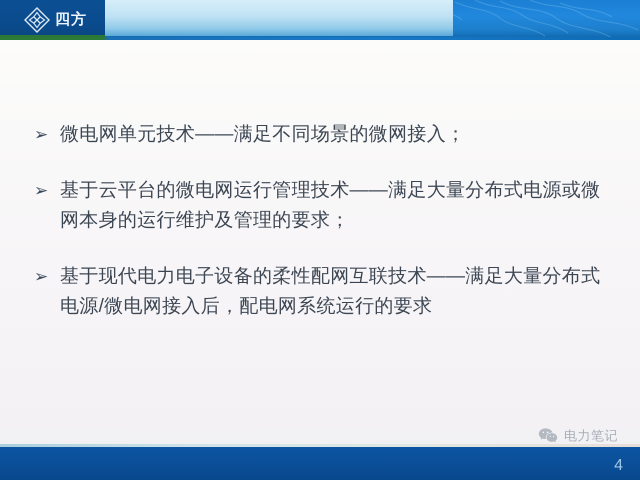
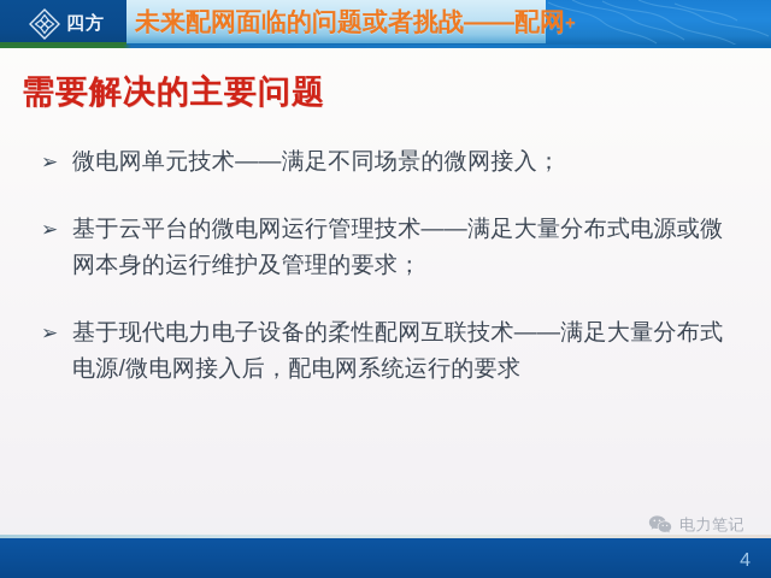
  四方
+ 未来配网面临的问题或者挑战——配网+
+ 需要解决的主要问题
  ➢
  微电网单元技术——满足不同场景的微网接入；
  ➢
  基于云平台的微电网运行管理技术——满足大量分布式电源或微网本身的运行维护及管理的要求；
  ➢
  基于现代电力电子设备的柔性配网互联技术——满足大量分布式电源/微电网接入后，配电网系统运行的要求
  电力笔记
  4
